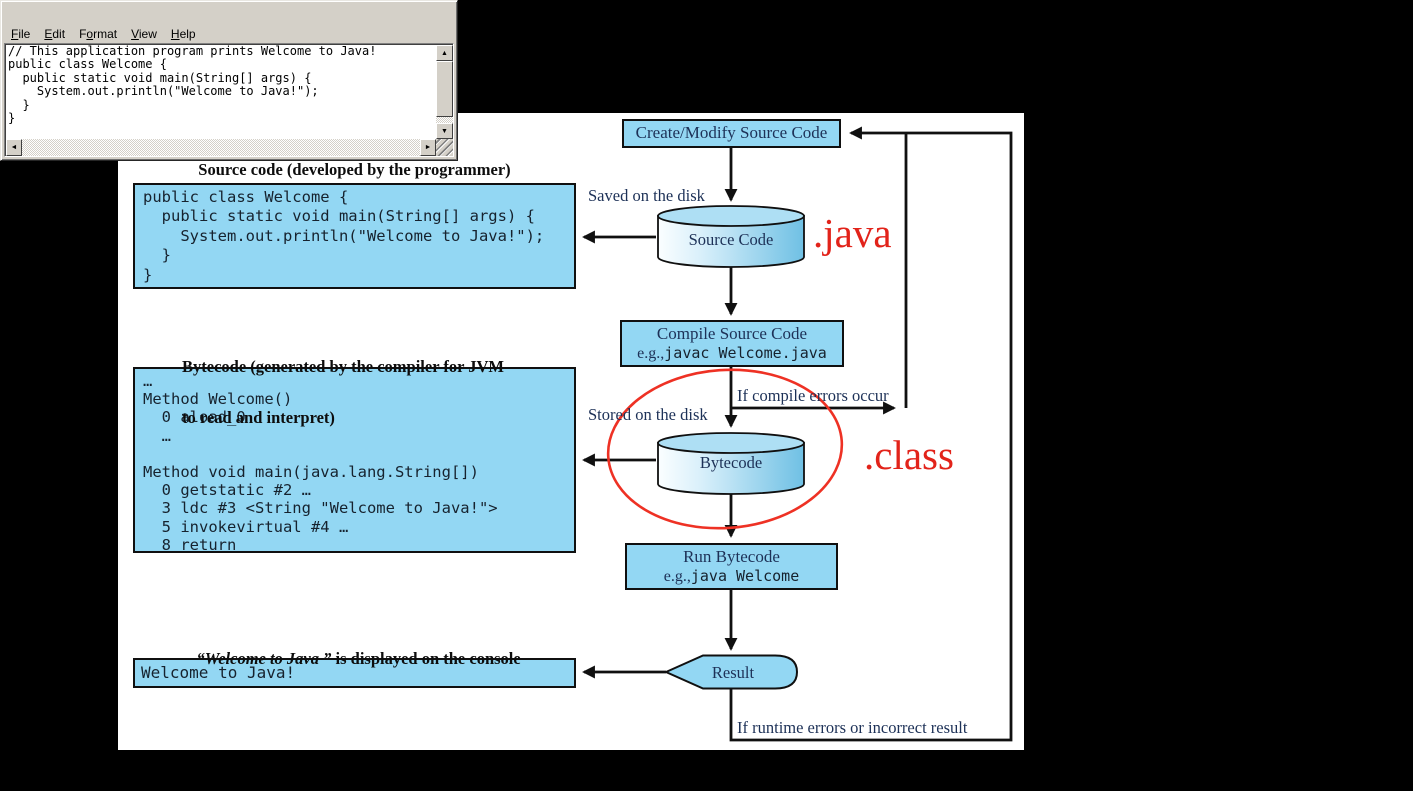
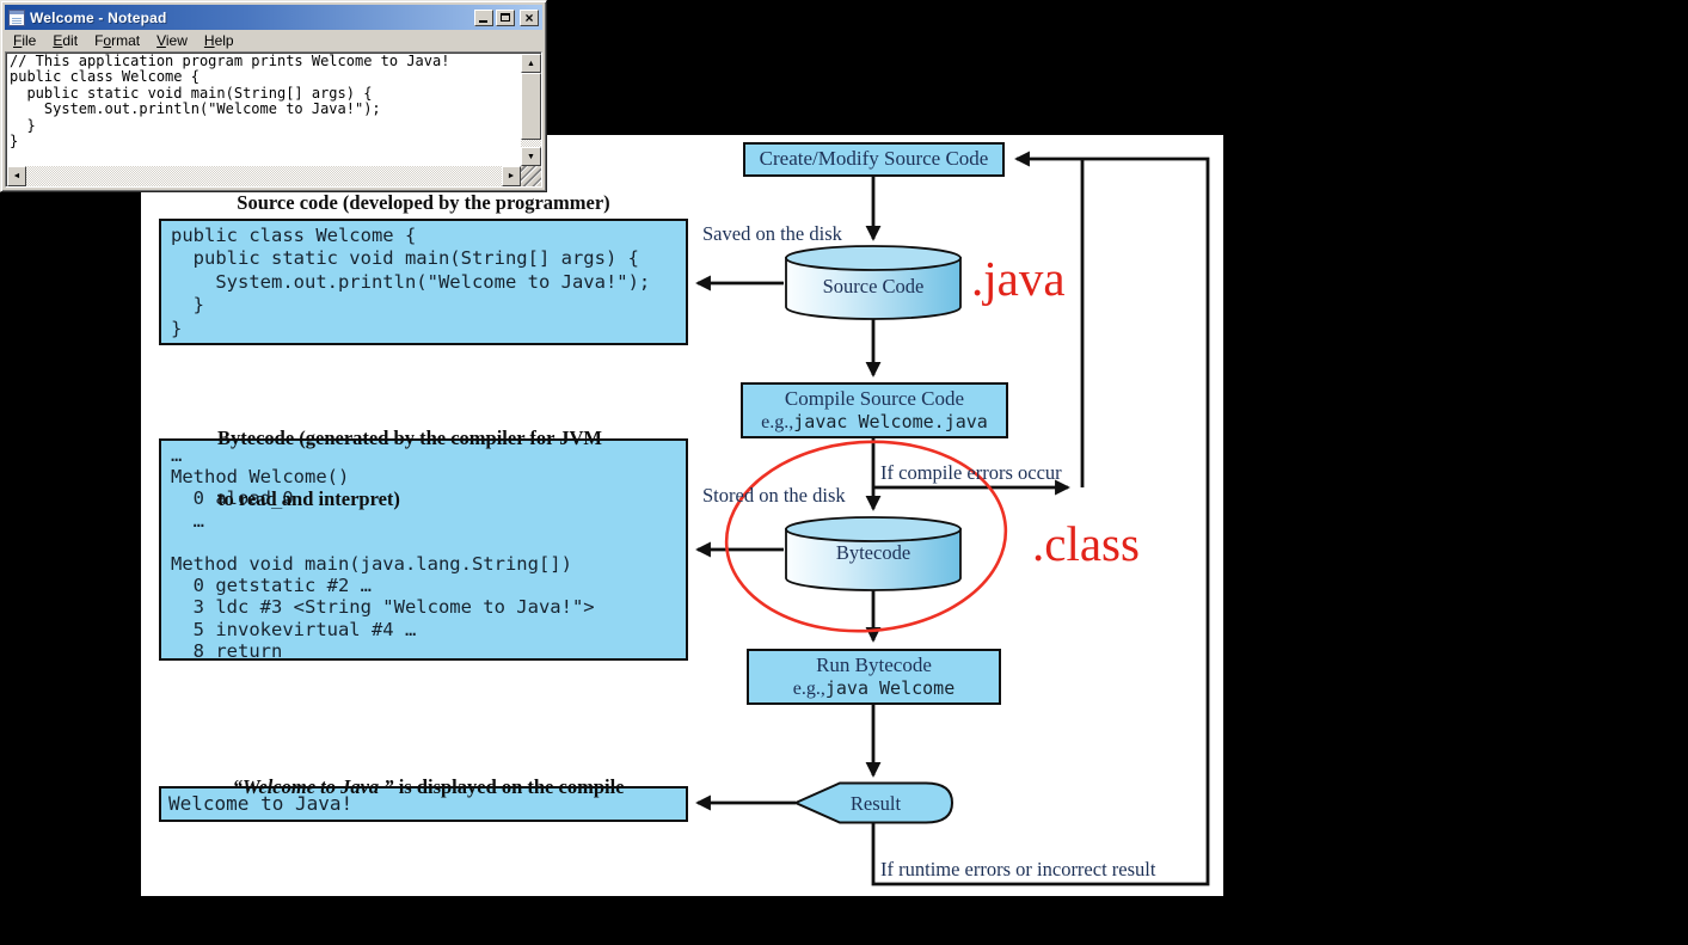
  Create/Modify Source Code
  Compile Source Code
  e.g.,
  javac Welcome.java
  Run Bytecode
  e.g.,
  java Welcome
  Source Code
  Bytecode
  Result
  Saved on the disk
  Stored on the disk
  If compile errors occur
  If runtime errors or incorrect result
  .java
  .class
  Source code (developed by the programmer)
  Bytecode (generated by the compiler for JVM
  to read and interpret)
- “Welcome to Java ” is displayed on the console
+ “Welcome to Java ” is displayed on the compile
  public class Welcome {
  public static void main(String[] args) {
  System.out.println("Welcome to Java!");
  }
  }
  …
  Method Welcome()
  0 aload_0
  …
  Method void main(java.lang.String[])
  0 getstatic #2 …
  3 ldc #3 <String "Welcome to Java!">
  5 invokevirtual #4 …
  8 return
  Welcome to Java!
+ Welcome - Notepad
+ ×
  File
  Edit
  Format
  View
  Help
  // This application program prints Welcome to Java!
  public class Welcome {
  public static void main(String[] args) {
  System.out.println("Welcome to Java!");
  }
  }
